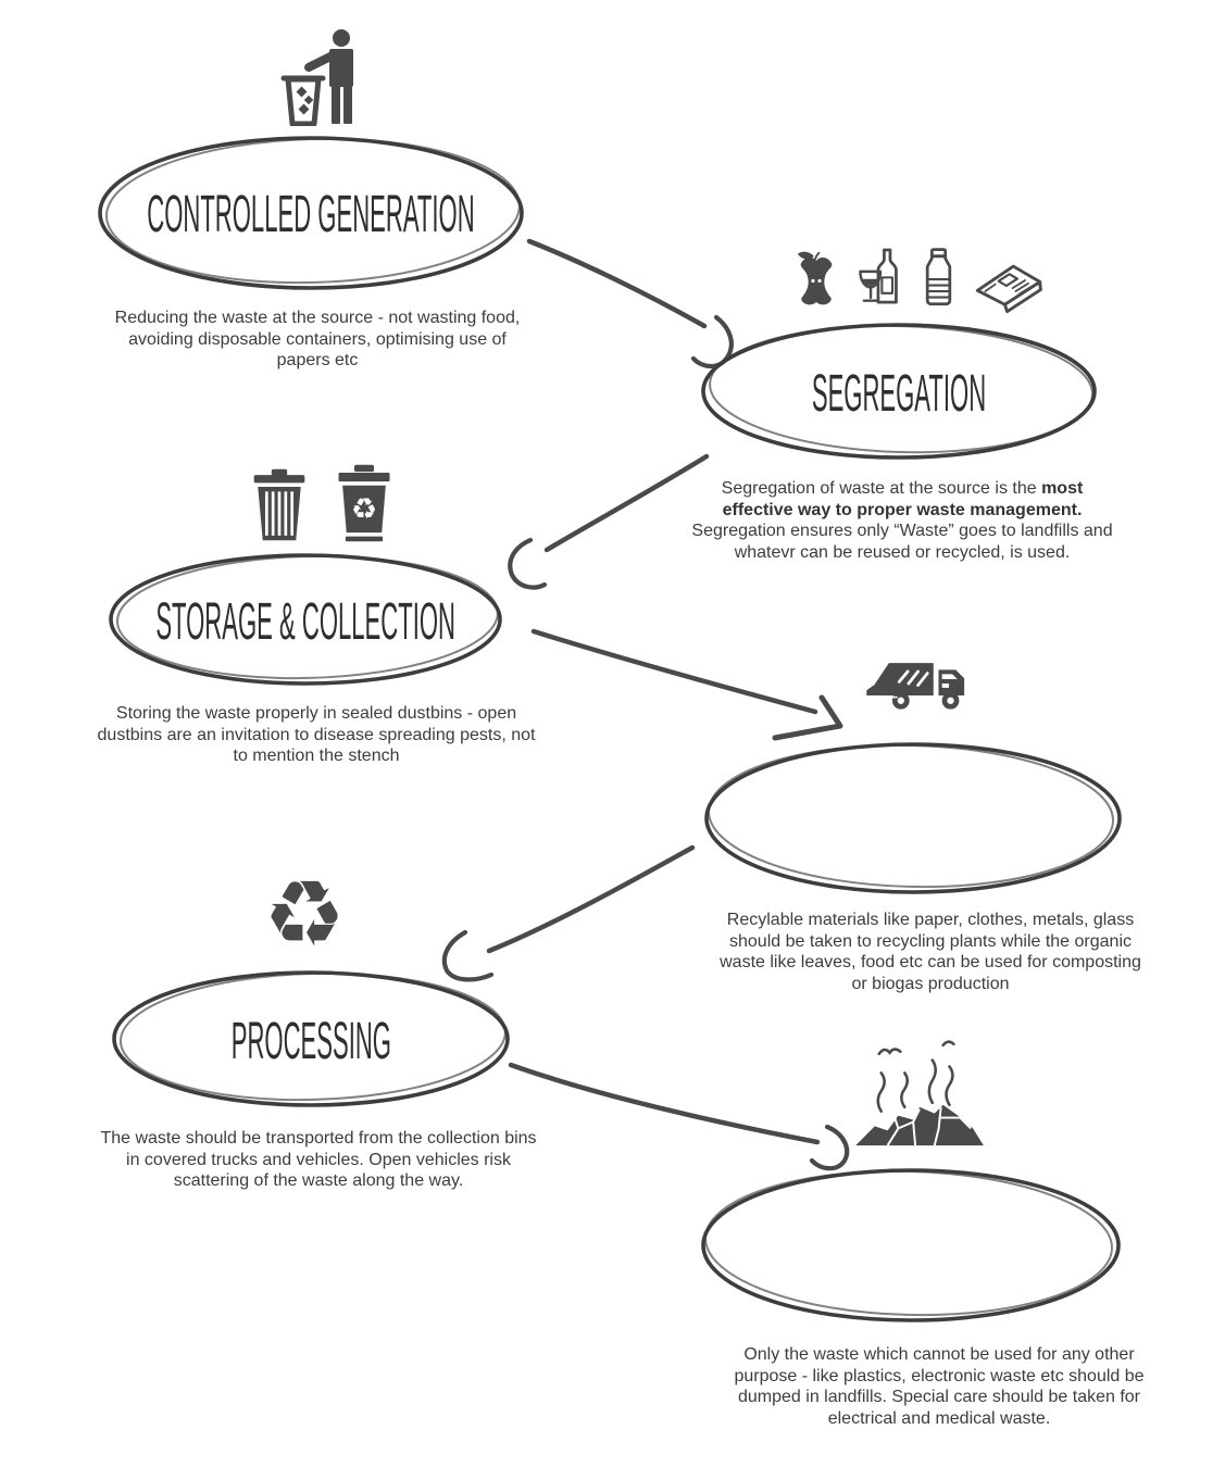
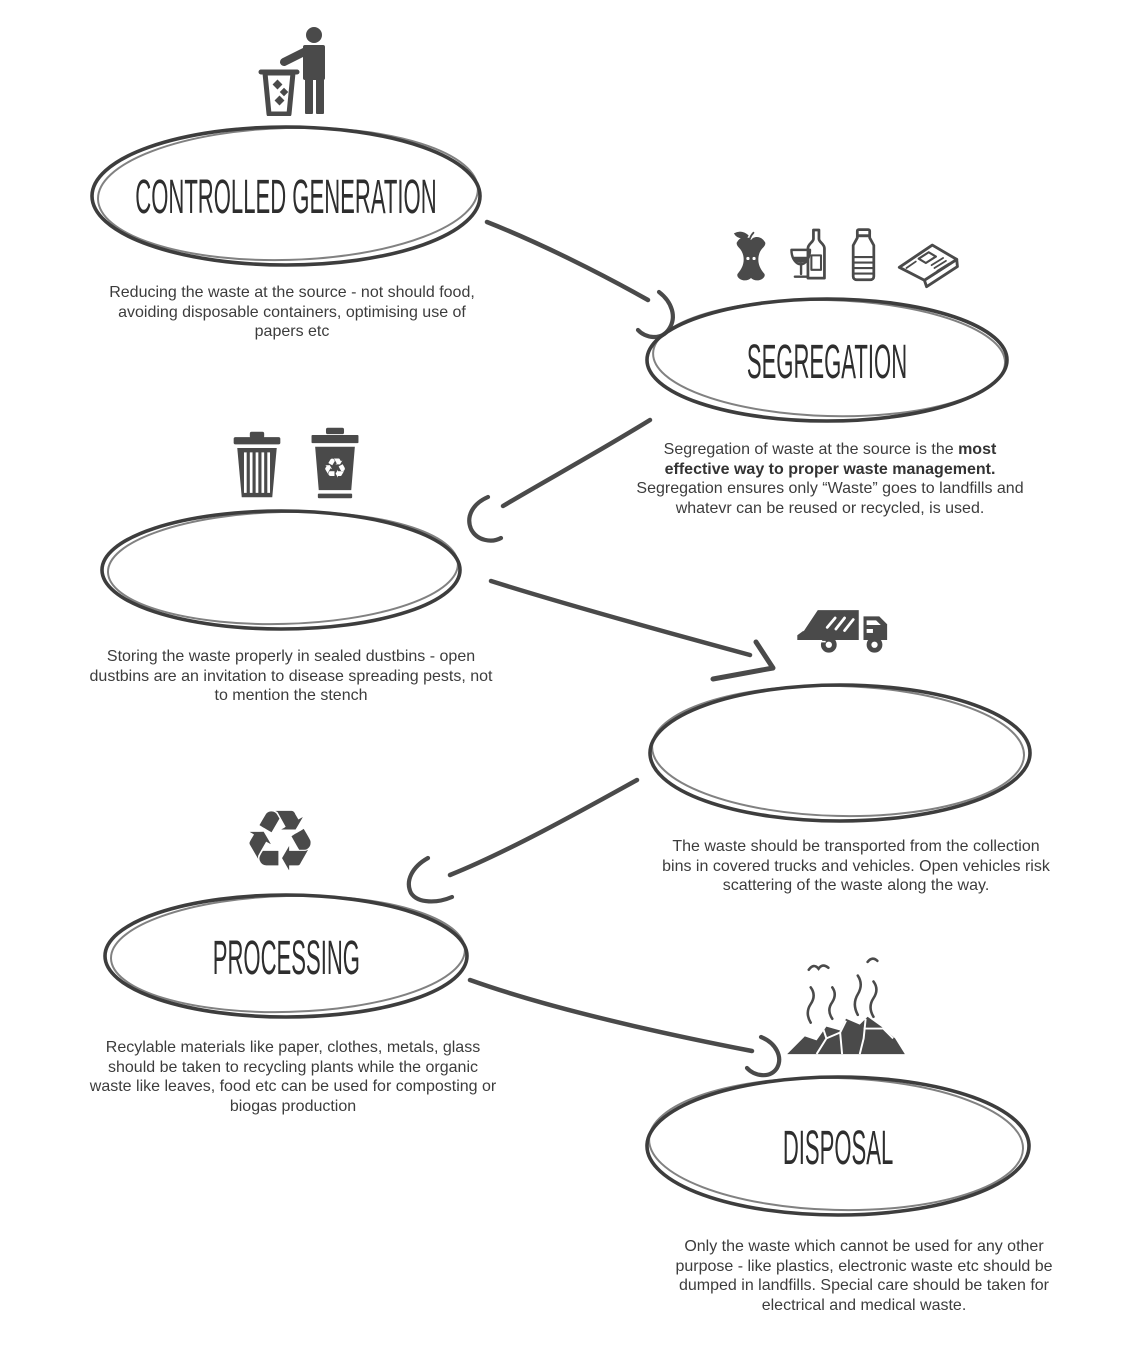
  CONTROLLED GENERATION
- Reducing the waste at the source - not wasting food, avoiding disposable containers, optimising use of papers etc
+ Reducing the waste at the source - not should food, avoiding disposable containers, optimising use of papers etc
  SEGREGATION
  Segregation of waste at the source is the most effective way to proper waste management. Segregation ensures only “Waste” goes to landfills and whatevr can be reused or recycled, is used.
  ♻
- STORAGE & COLLECTION
  Storing the waste properly in sealed dustbins - open dustbins are an invitation to disease spreading pests, not to mention the stench
- Recylable materials like paper, clothes, metals, glass should be taken to recycling plants while the organic waste like leaves, food etc can be used for composting or biogas production
+ The waste should be transported from the collection bins in covered trucks and vehicles. Open vehicles risk scattering of the waste along the way.
  ♻
  PROCESSING
- The waste should be transported from the collection bins in covered trucks and vehicles. Open vehicles risk scattering of the waste along the way.
+ Recylable materials like paper, clothes, metals, glass should be taken to recycling plants while the organic waste like leaves, food etc can be used for composting or biogas production
+ DISPOSAL
  Only the waste which cannot be used for any other purpose - like plastics, electronic waste etc should be dumped in landfills. Special care should be taken for electrical and medical waste.
